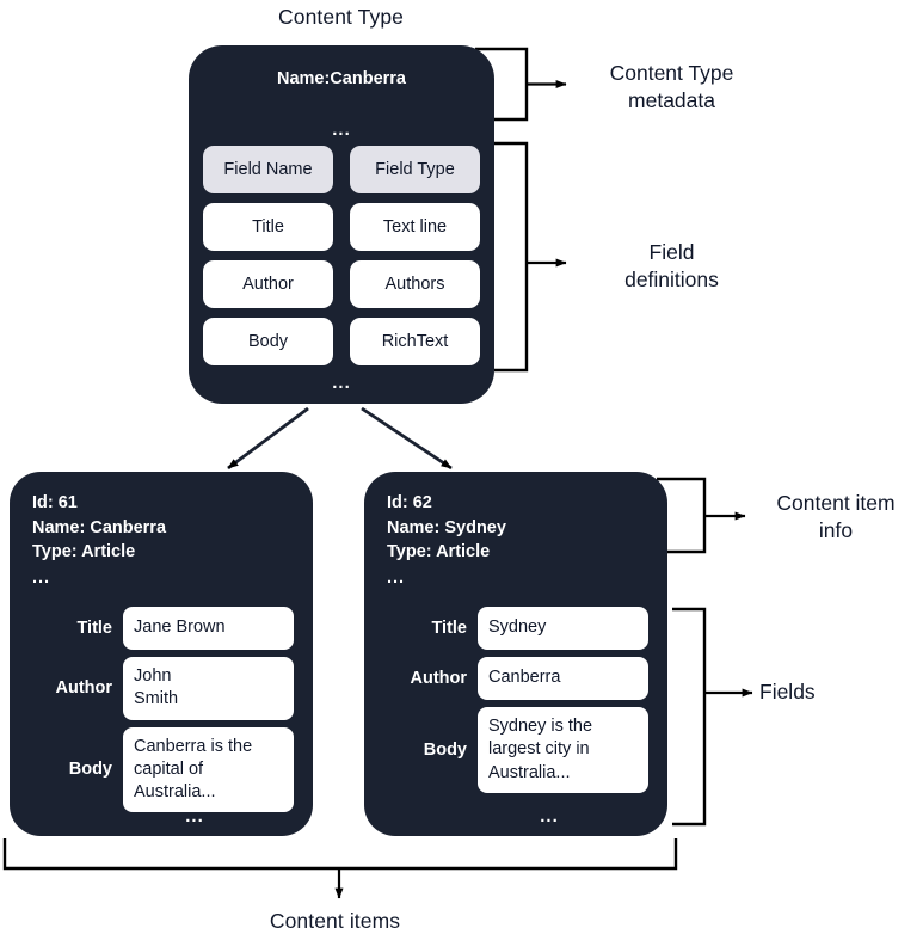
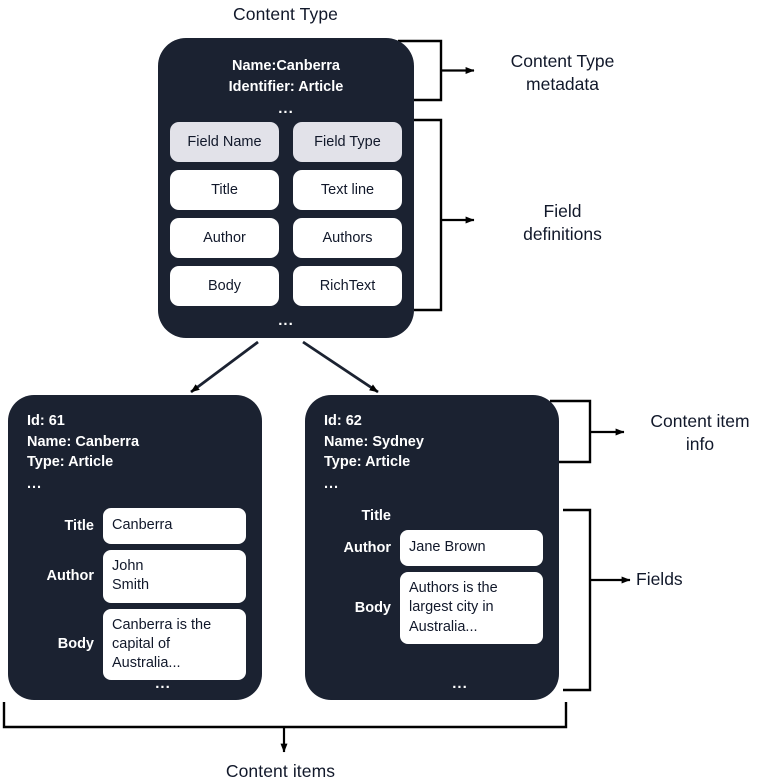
  Content Type
  Content items
  Name:Canberra
+ Identifier: Article
  ...
  Field Name
  Field Type
  Title
  Text line
  Author
  Authors
  Body
  RichText
  ...
  Id: 61
  Name: Canberra
  Type: Article
  ...
  Title
- Jane Brown
+ Canberra
  Author
  John
  Smith
  Body
  Canberra is the capital of Australia...
  ...
  Id: 62
  Name: Sydney
  Type: Article
  ...
  Title
- Sydney
  Author
- Canberra
+ Jane Brown
  Body
- Sydney is the largest city in Australia...
+ Authors is the largest city in Australia...
  ...
  Content Type
  metadata
  Field
  definitions
  Content item
  info
  Fields
